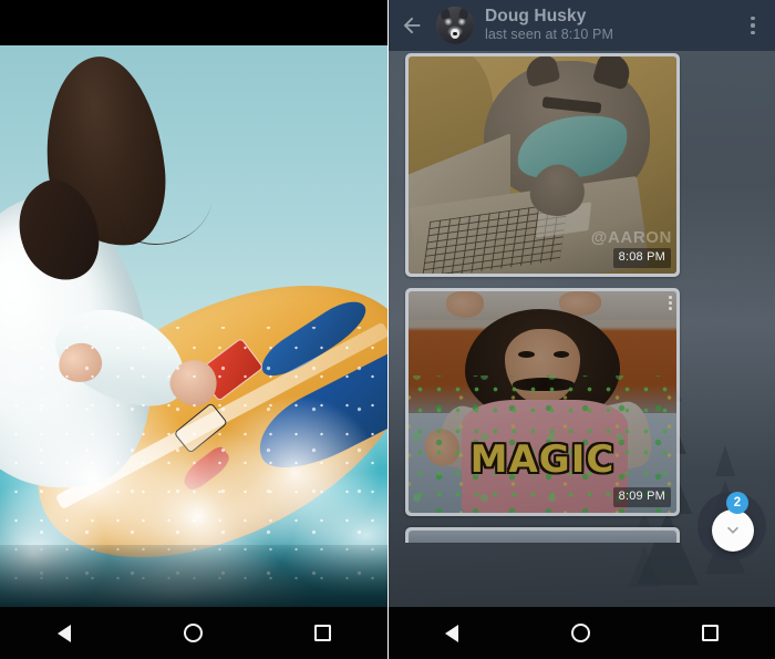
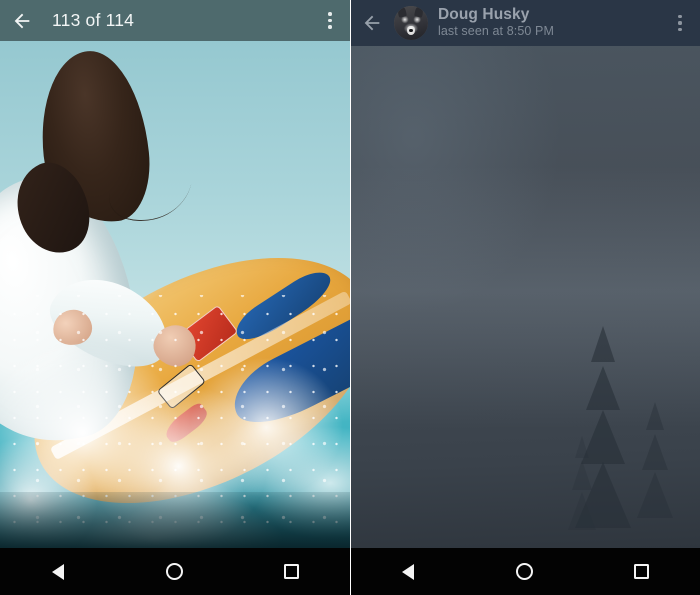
+ 113 of 114
  Doug Husky
- last seen at 8:10 PM
+ last seen at 8:50 PM
- @AARON
- 8:08 PM
- MAGIC
- 8:09 PM
- 2
